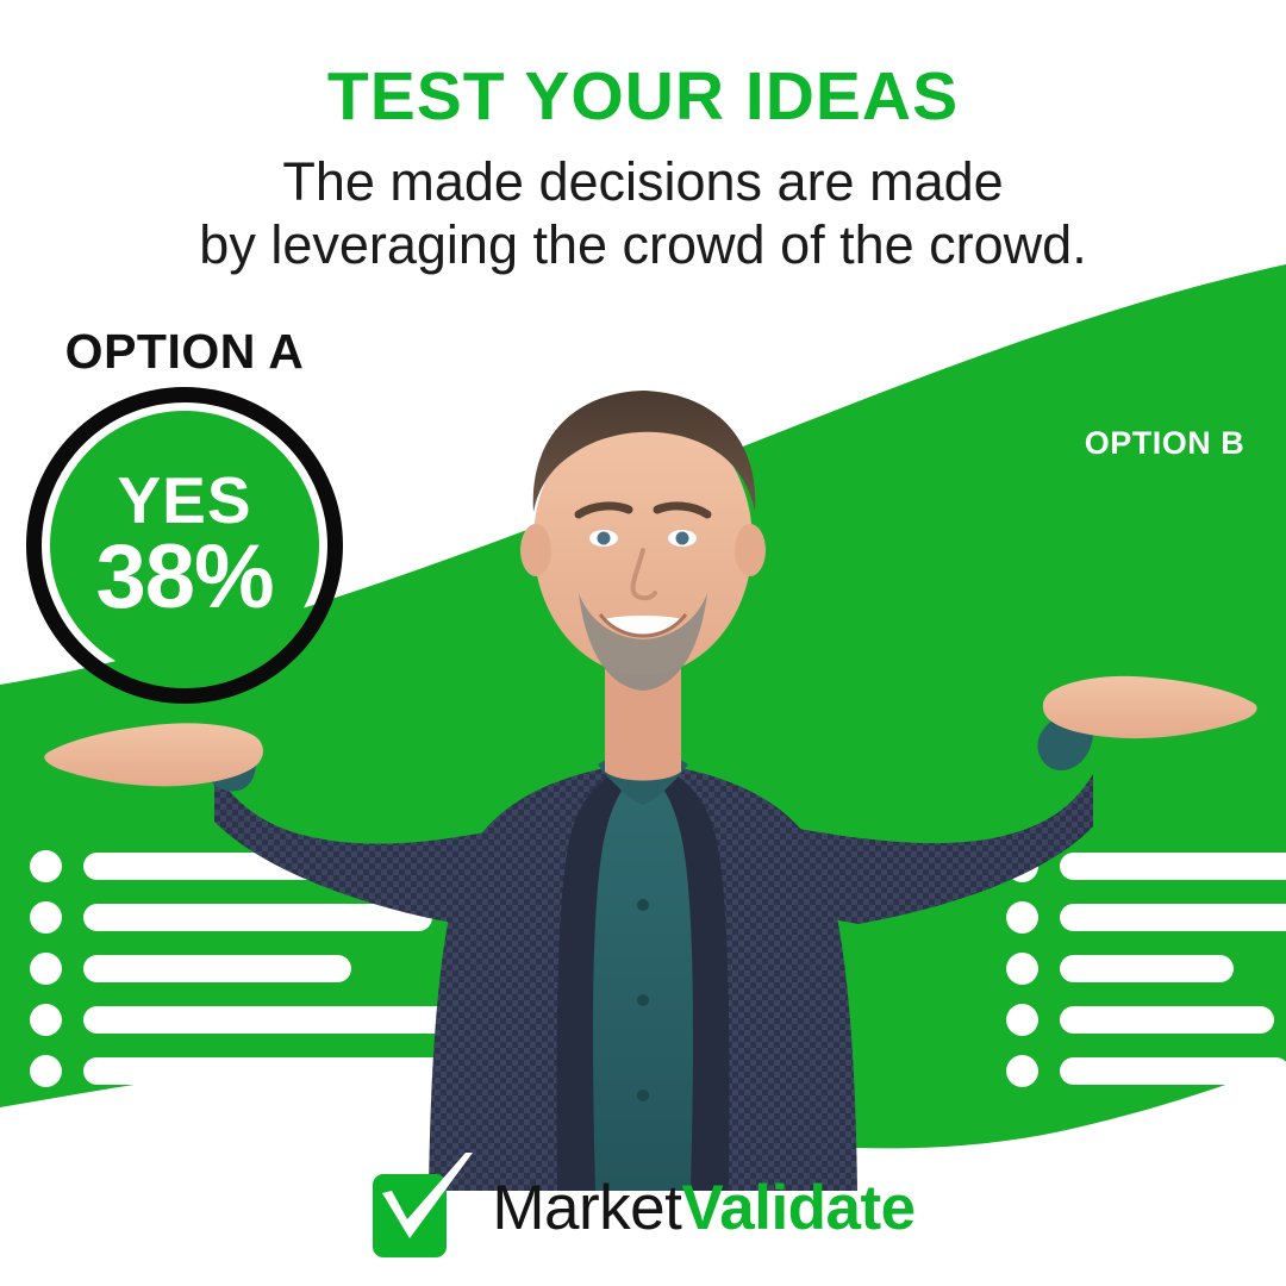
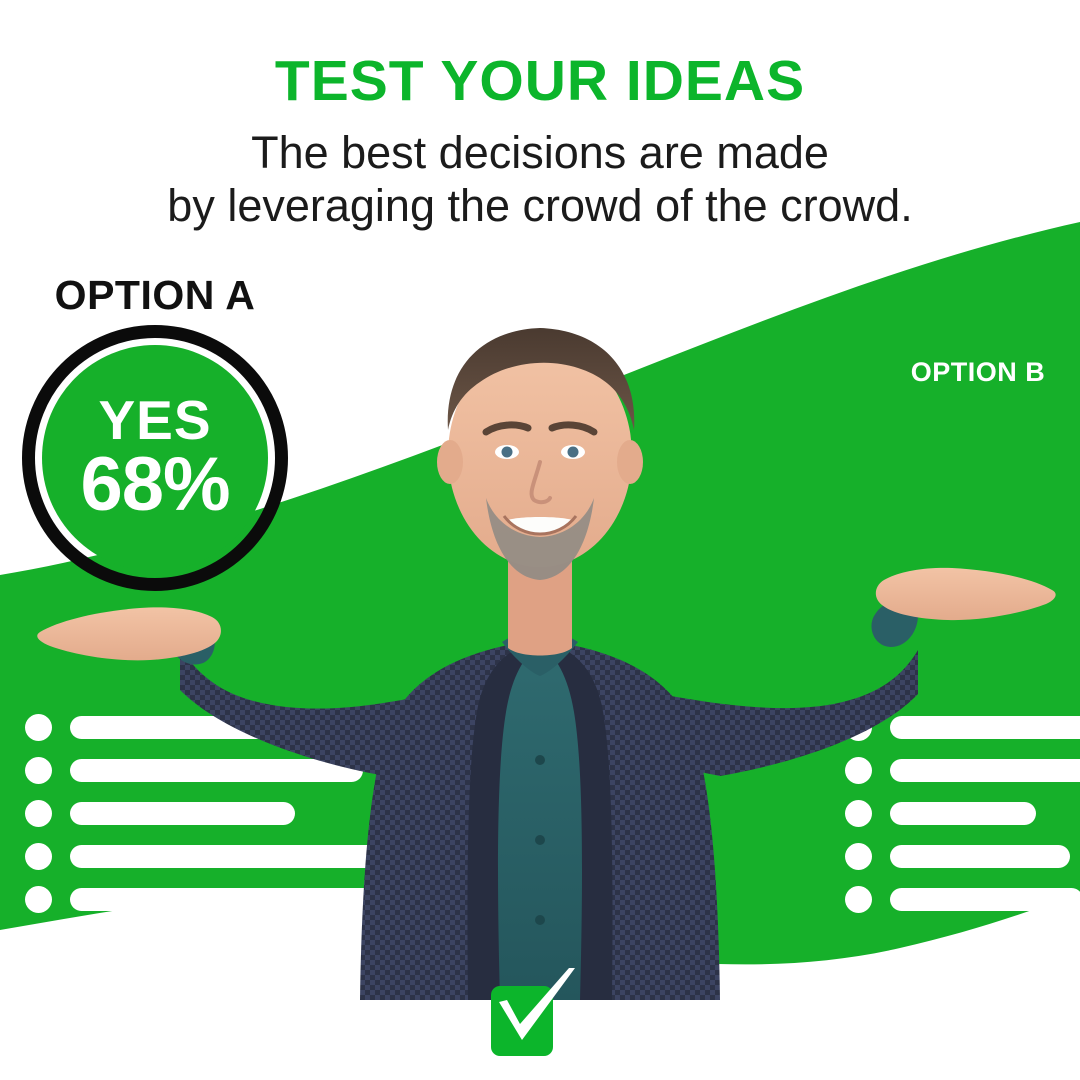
  TEST YOUR IDEAS
- The made decisions are made
+ The best decisions are made
  by leveraging the crowd of the crowd.
  OPTION A
  YES
- 38%
+ 68%
  OPTION B
- MarketValidate
